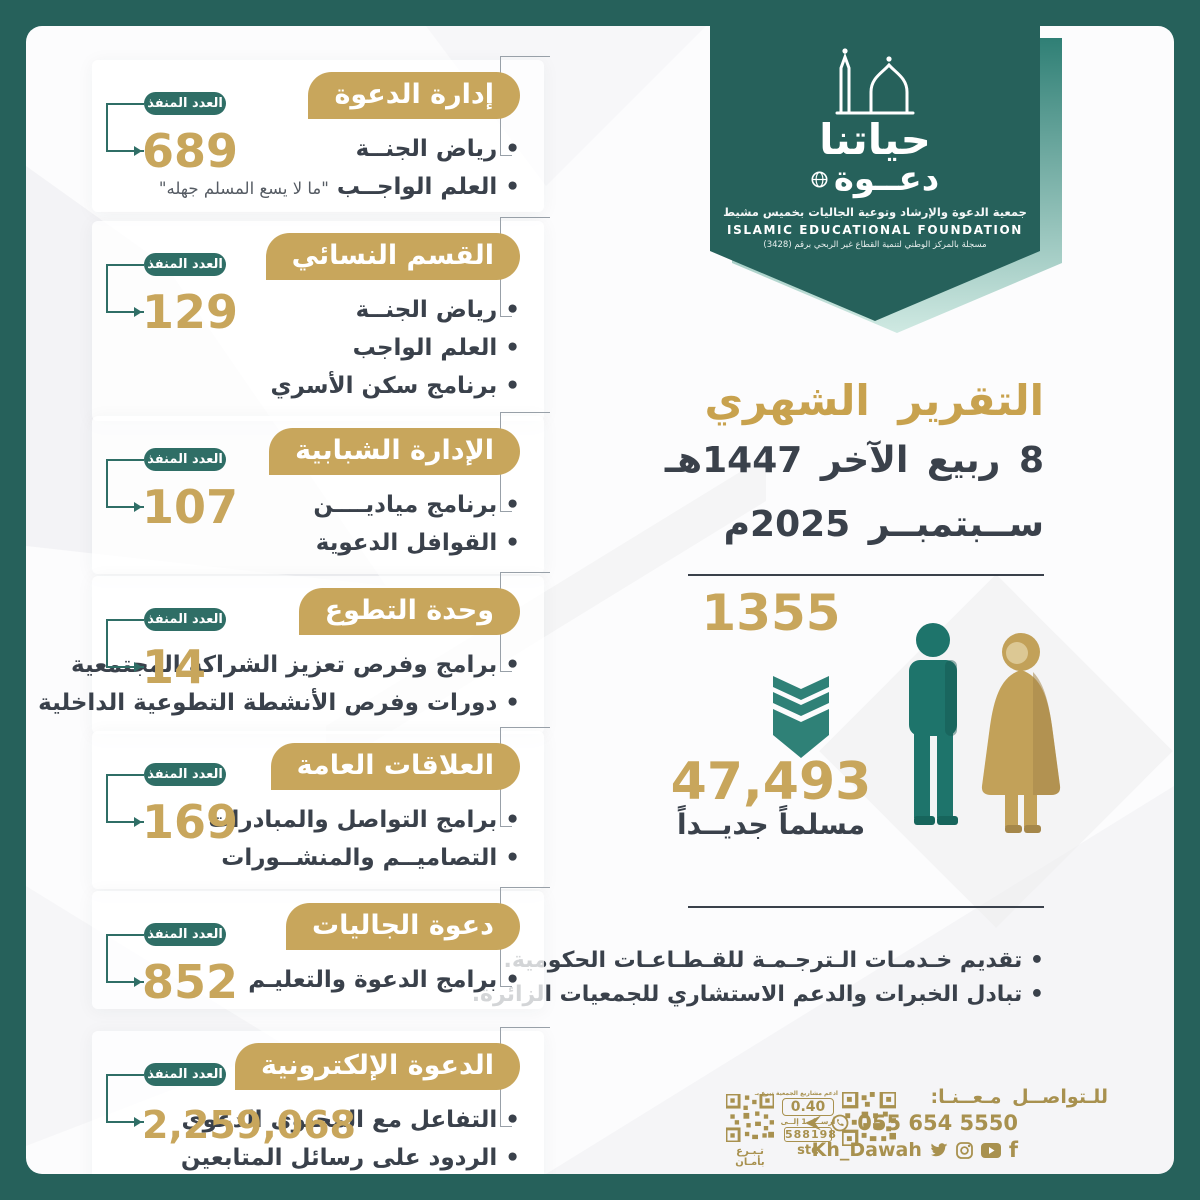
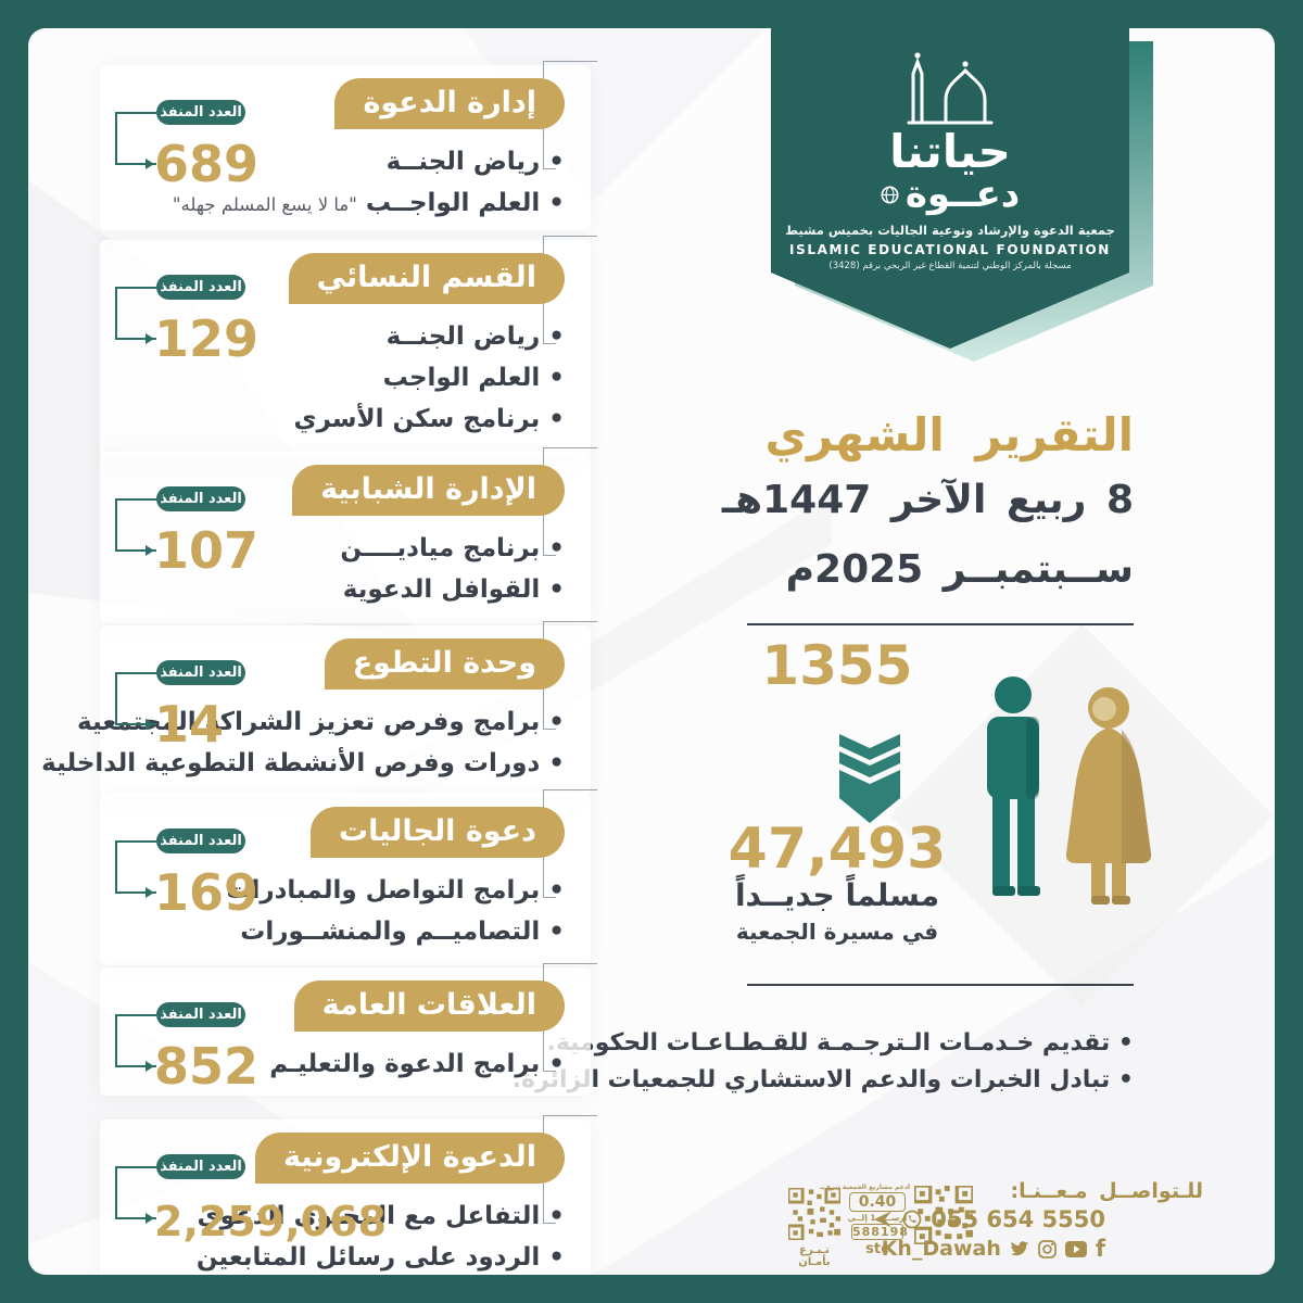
  حياتنا
  دعــوة
  جمعية الدعوة والإرشاد وتوعية الجاليات بخميس مشيط
  ISLAMIC EDUCATIONAL FOUNDATION
  مسجلة بالمركز الوطني لتنمية القطاع غير الربحي برقم (3428)
  التقرير الشهري
  8 ربيع الآخر 1447هـ
  ســبتمبــر 2025م
  1355
  47,493
  مسلماً جديــداً
+ في مسيرة الجمعية
  تقديم خـدمـات الـترجـمـة للقـطـاعـات الحكومية.
  تبادل الخبرات والدعم الاستشاري للجمعيات الزائرة.
  للـتواصــل مـعــنـا:
  05 654 5550
  Kh_Dawah
  f
  0.40
  أرســل 1 إلــى
  588198
  stc
  تـبـرع بأمـان
  إدارة الدعوة
  رياض الجنــة
  العلم الواجــب "ما لا يسع المسلم جهله"
  العدد المنفذ
  689
  القسم النسائي
  رياض الجنــة
  العلم الواجب
  برنامج سكن الأسري
  العدد المنفذ
  129
  الإدارة الشبابية
  برنامج مياديــــن
  القوافل الدعوية
  العدد المنفذ
  107
  وحدة التطوع
  برامج وفرص تعزيز الشراكة المجتمعية
  دورات وفرص الأنشطة التطوعية الداخلية
  العدد المنفذ
  14
- العلاقات العامة
+ دعوة الجاليات
  برامج التواصل والمبادرات
  التصاميــم والمنشــورات
  العدد المنفذ
  169
- دعوة الجاليات
+ العلاقات العامة
  برامج الدعوة والتعليـم
  العدد المنفذ
  852
  الدعوة الإلكترونية
  التفاعل مع المحتوى الدعوي
  الردود على رسائل المتابعين
  العدد المنفذ
  2,259,068
